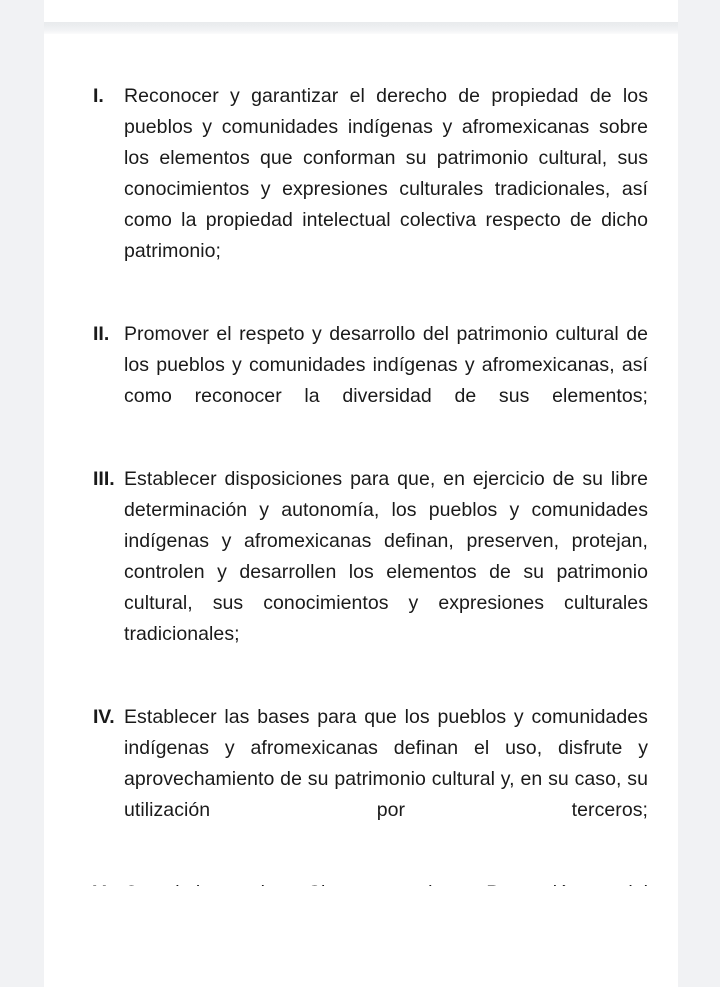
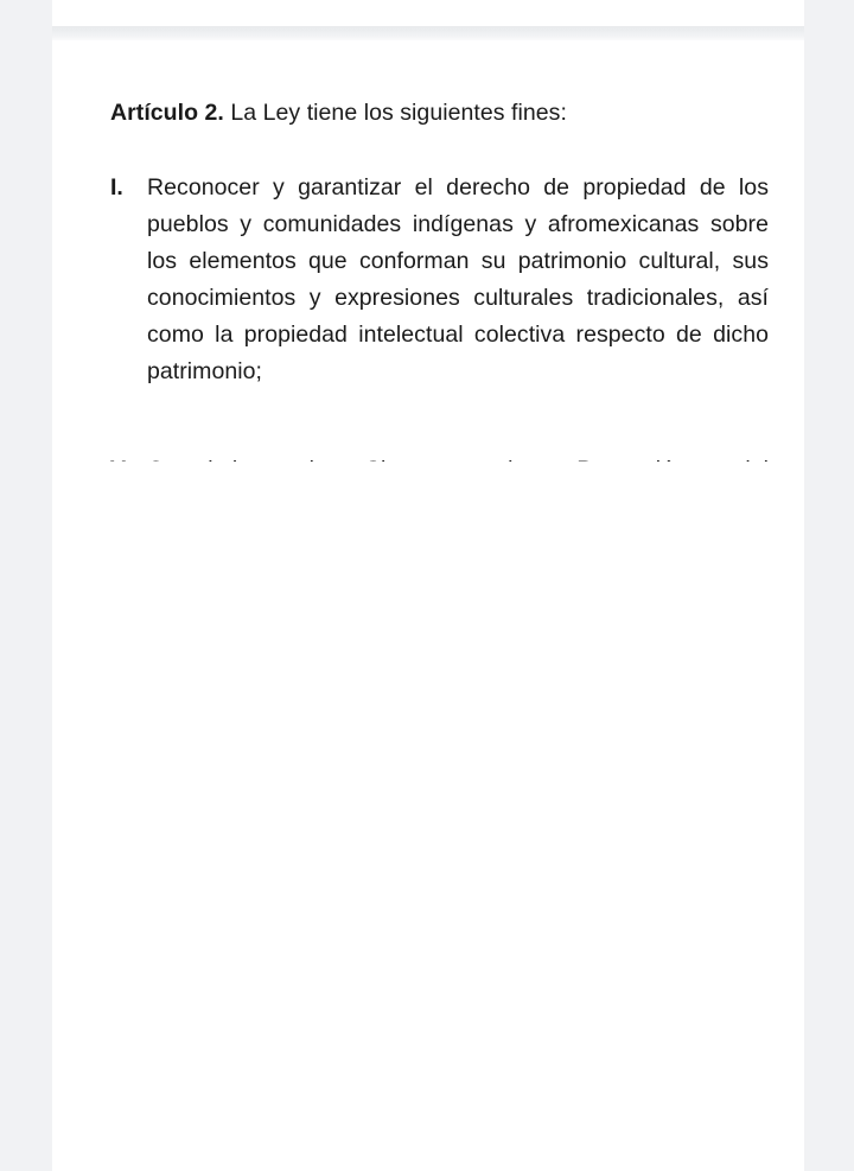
+ Artículo 2. La Ley tiene los siguientes fines:
  I.
  Reconocer y garantizar el derecho de propiedad de los pueblos y comunidades indígenas y afromexicanas sobre los elementos que conforman su patrimonio cultural, sus conocimientos y expresiones culturales tradicionales, así como la propiedad intelectual colectiva respecto de dicho patrimonio;
- II.
- Promover el respeto y desarrollo del patrimonio cultural de los pueblos y comunidades indígenas y afromexicanas, así como reconocer la diversidad de sus elementos;
- III.
- Establecer disposiciones para que, en ejercicio de su libre determinación y autonomía, los pueblos y comunidades indígenas y afromexicanas definan, preserven, protejan, controlen y desarrollen los elementos de su patrimonio cultural, sus conocimientos y expresiones culturales tradicionales;
- IV.
- Establecer las bases para que los pueblos y comunidades indígenas y afromexicanas definan el uso, disfrute y aprovechamiento de su patrimonio cultural y, en su caso, su utilización por terceros;
